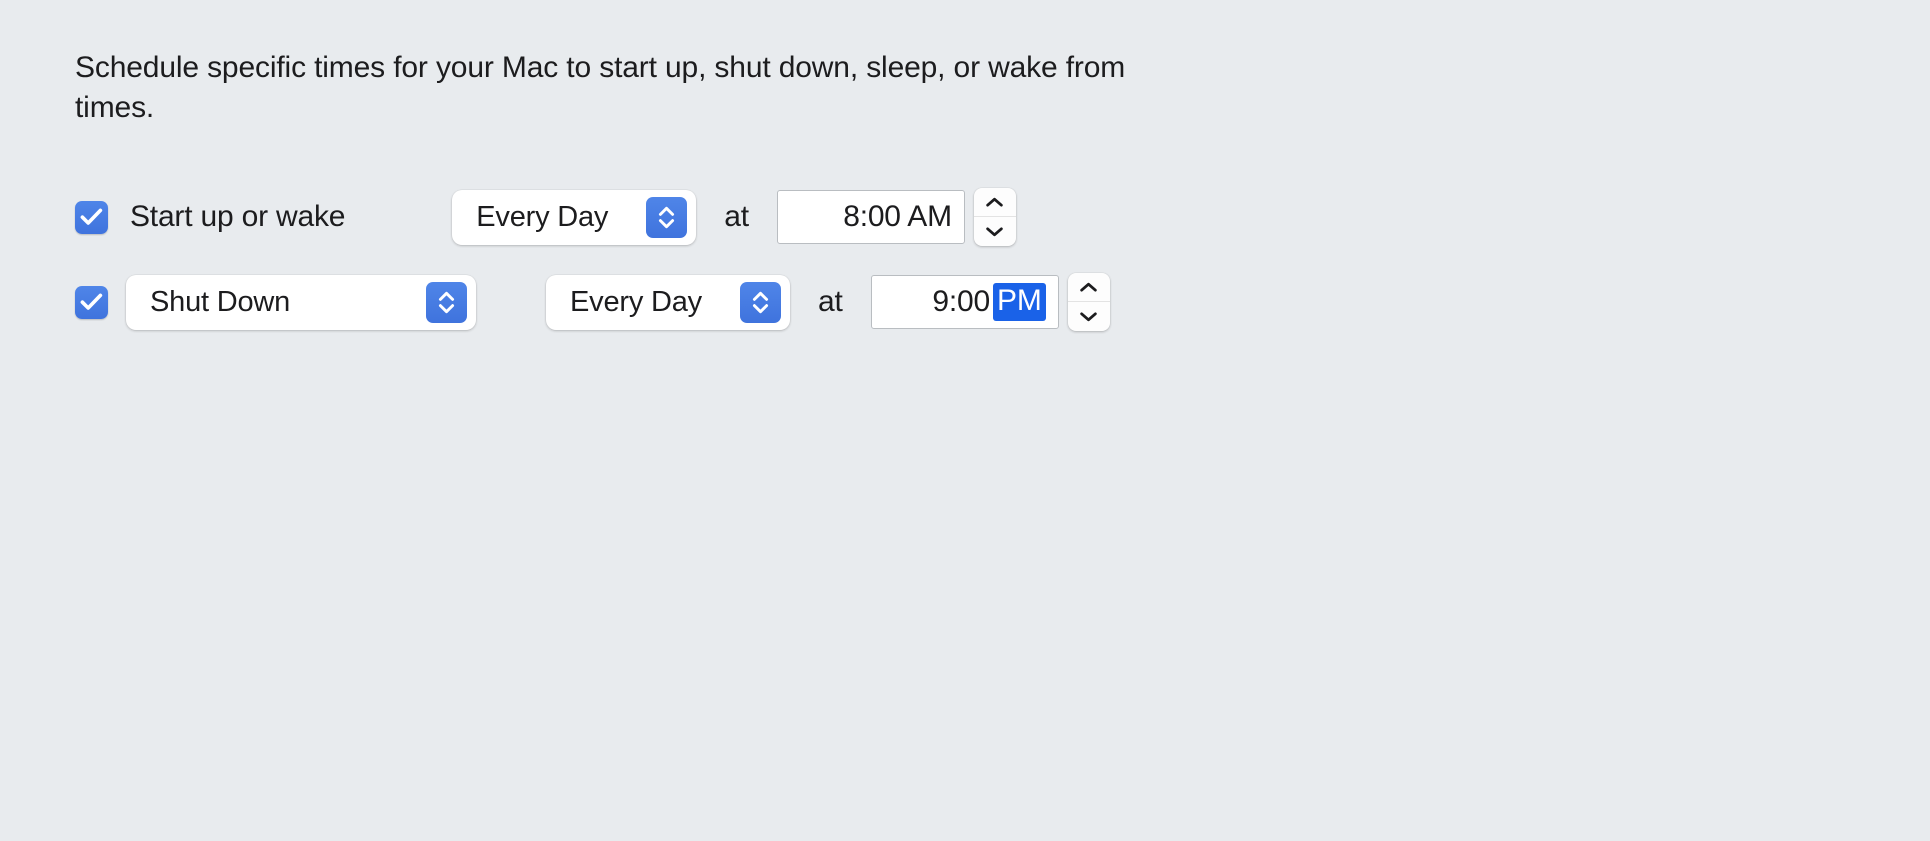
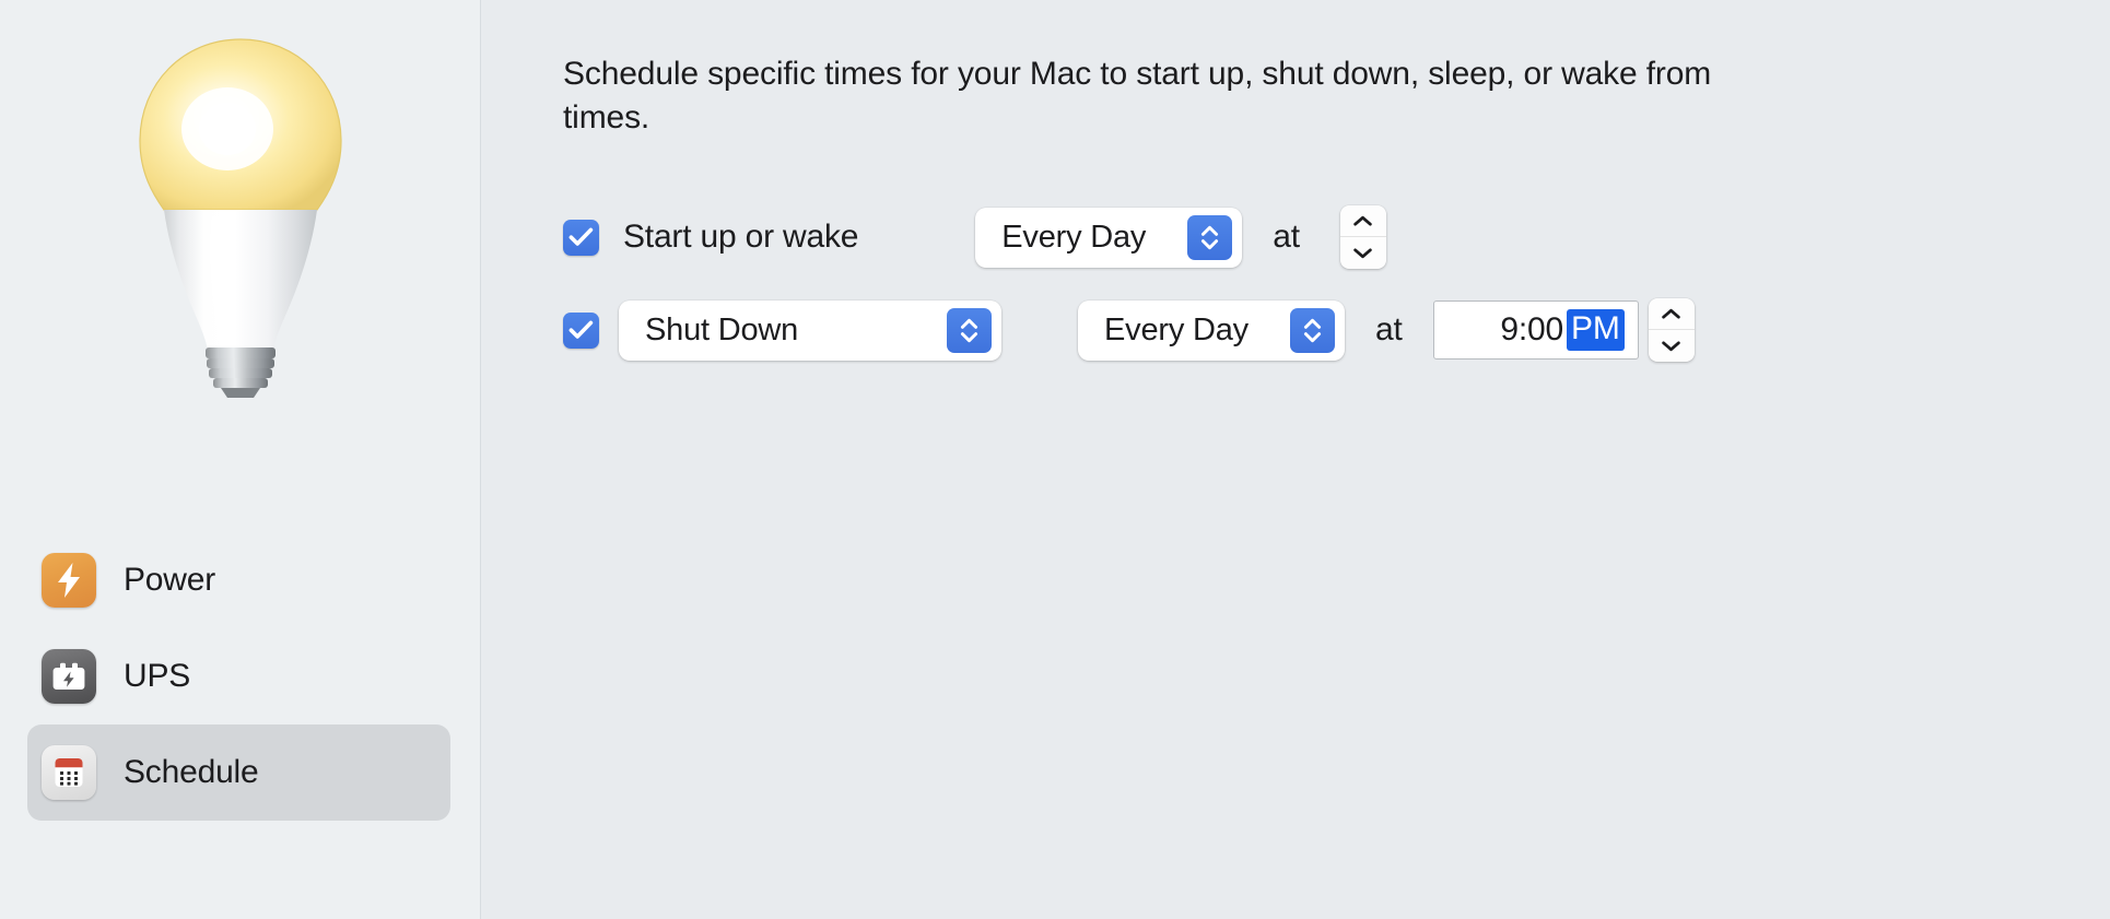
+ Power
+ UPS
+ Schedule
  Schedule specific times for your Mac to start up, shut down, sleep, or wake from times.
  Start up or wake
  Every Day
  at
- 8:00 AM
  Shut Down
  Every Day
  at
  9:00
  PM
